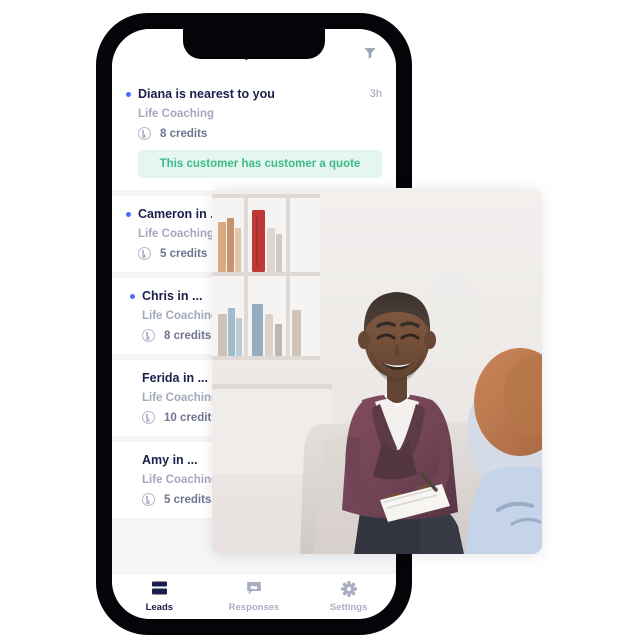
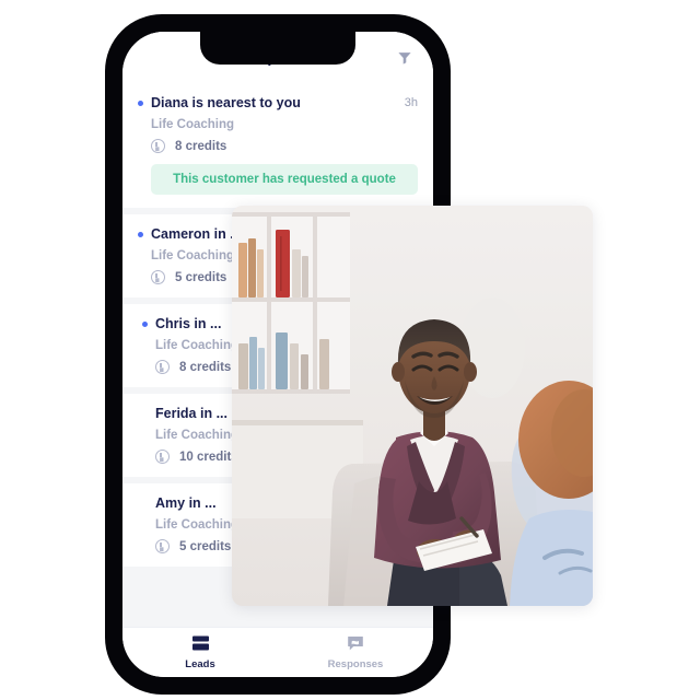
  Diana is nearest to you
  3h
  Life Coaching
  8 credits
- This customer has customer a quote
+ This customer has requested a quote
  Cameron in
  Life Coaching
  5 credits
  Chris in ...
  Life Coachin
  8 credits
  Ferida in ...
  Life Coachin
  10 credit
  Amy in ...
  Life Coachin
  5 credits
  Leads
  Responses
- Settings
